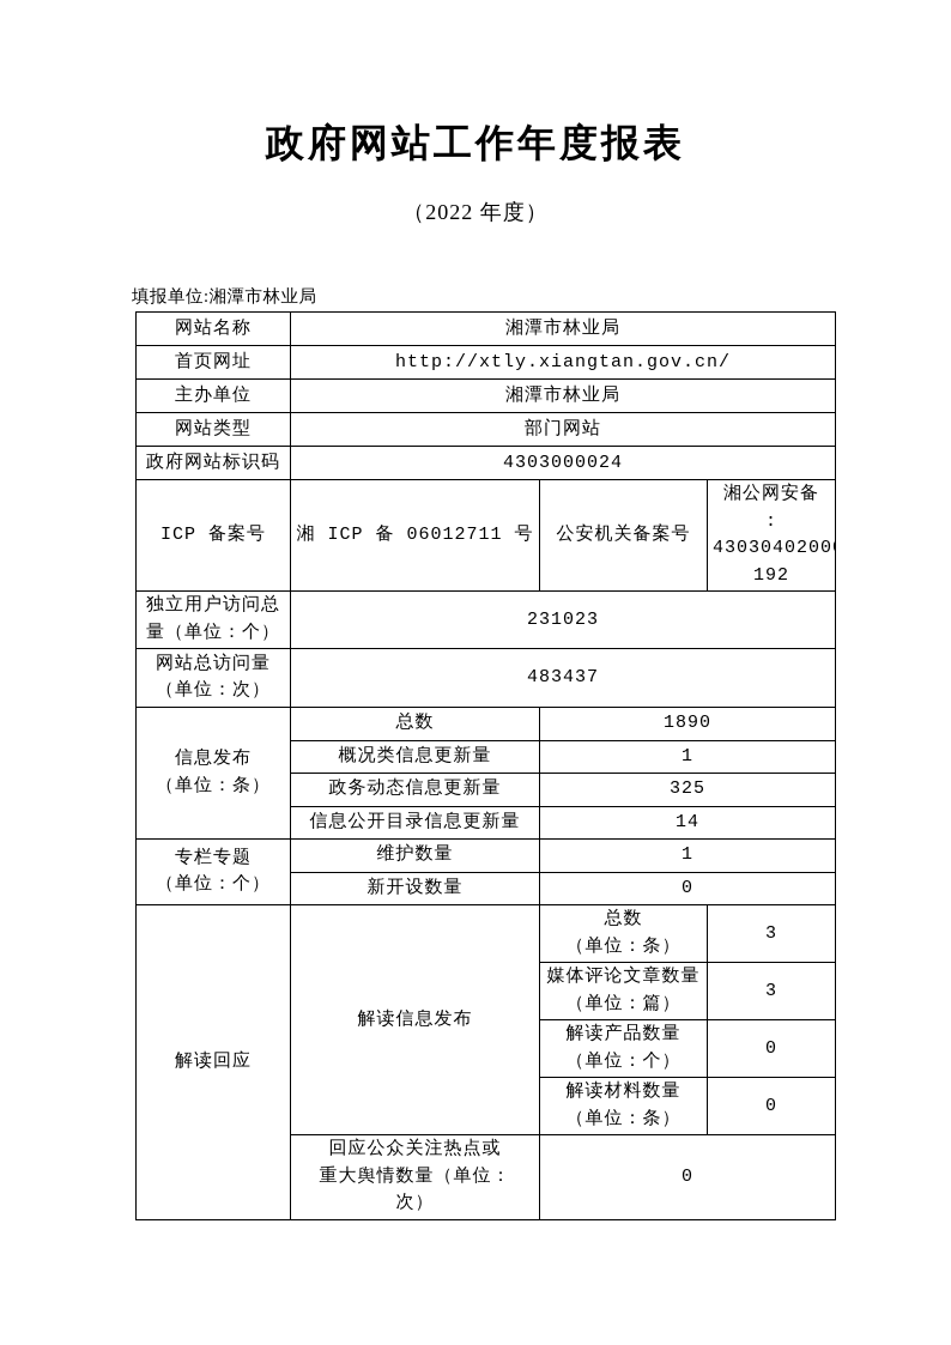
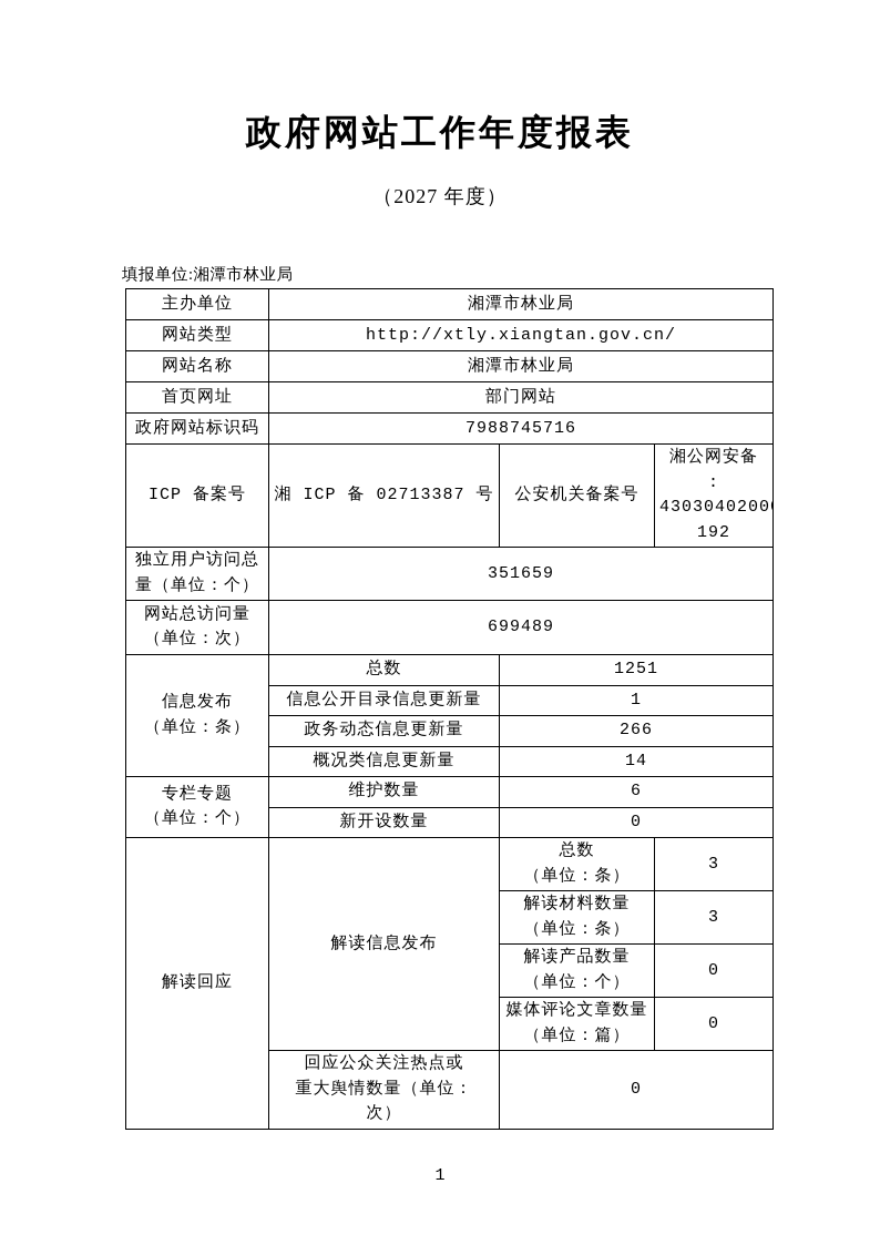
  政府网站工作年度报表
- （2022 年度）
+ （2027 年度）
  填报单位:湘潭市林业局
- 网站名称	湘潭市林业局
+ 主办单位	湘潭市林业局
- 首页网址	http://xtly.xiangtan.gov.cn/
+ 网站类型	http://xtly.xiangtan.gov.cn/
- 主办单位	湘潭市林业局
+ 网站名称	湘潭市林业局
- 网站类型	部门网站
+ 首页网址	部门网站
- 政府网站标识码	4303000024
+ 政府网站标识码	7988745716
- ICP 备案号	湘 ICP 备 06012711 号	公安机关备案号	湘公网安备 : 4303040200 192
+ ICP 备案号	湘 ICP 备 02713387 号	公安机关备案号	湘公网安备 : 4303040200 192
- 独立用户访问总 量（单位：个）	231023
+ 独立用户访问总 量（单位：个）	351659
- 网站总访问量 （单位：次）	483437
+ 网站总访问量 （单位：次）	699489
- 信息发布 （单位：条）	总数	1890
+ 信息发布 （单位：条）	总数	1251
- 概况类信息更新量	1
+ 信息公开目录信息更新量	1
- 政务动态信息更新量	325
+ 政务动态信息更新量	266
- 信息公开目录信息更新量	14
+ 概况类信息更新量	14
- 专栏专题 （单位：个）	维护数量	1
+ 专栏专题 （单位：个）	维护数量	6
  新开设数量	0
  解读回应	解读信息发布	总数 （单位：条）	3
- 媒体评论文章数量 （单位：篇）	3
+ 解读材料数量 （单位：条）	3
  解读产品数量 （单位：个）	0
- 解读材料数量 （单位：条）	0
+ 媒体评论文章数量 （单位：篇）	0
  回应公众关注热点或 重大舆情数量（单位： 次）	0
+ 1
